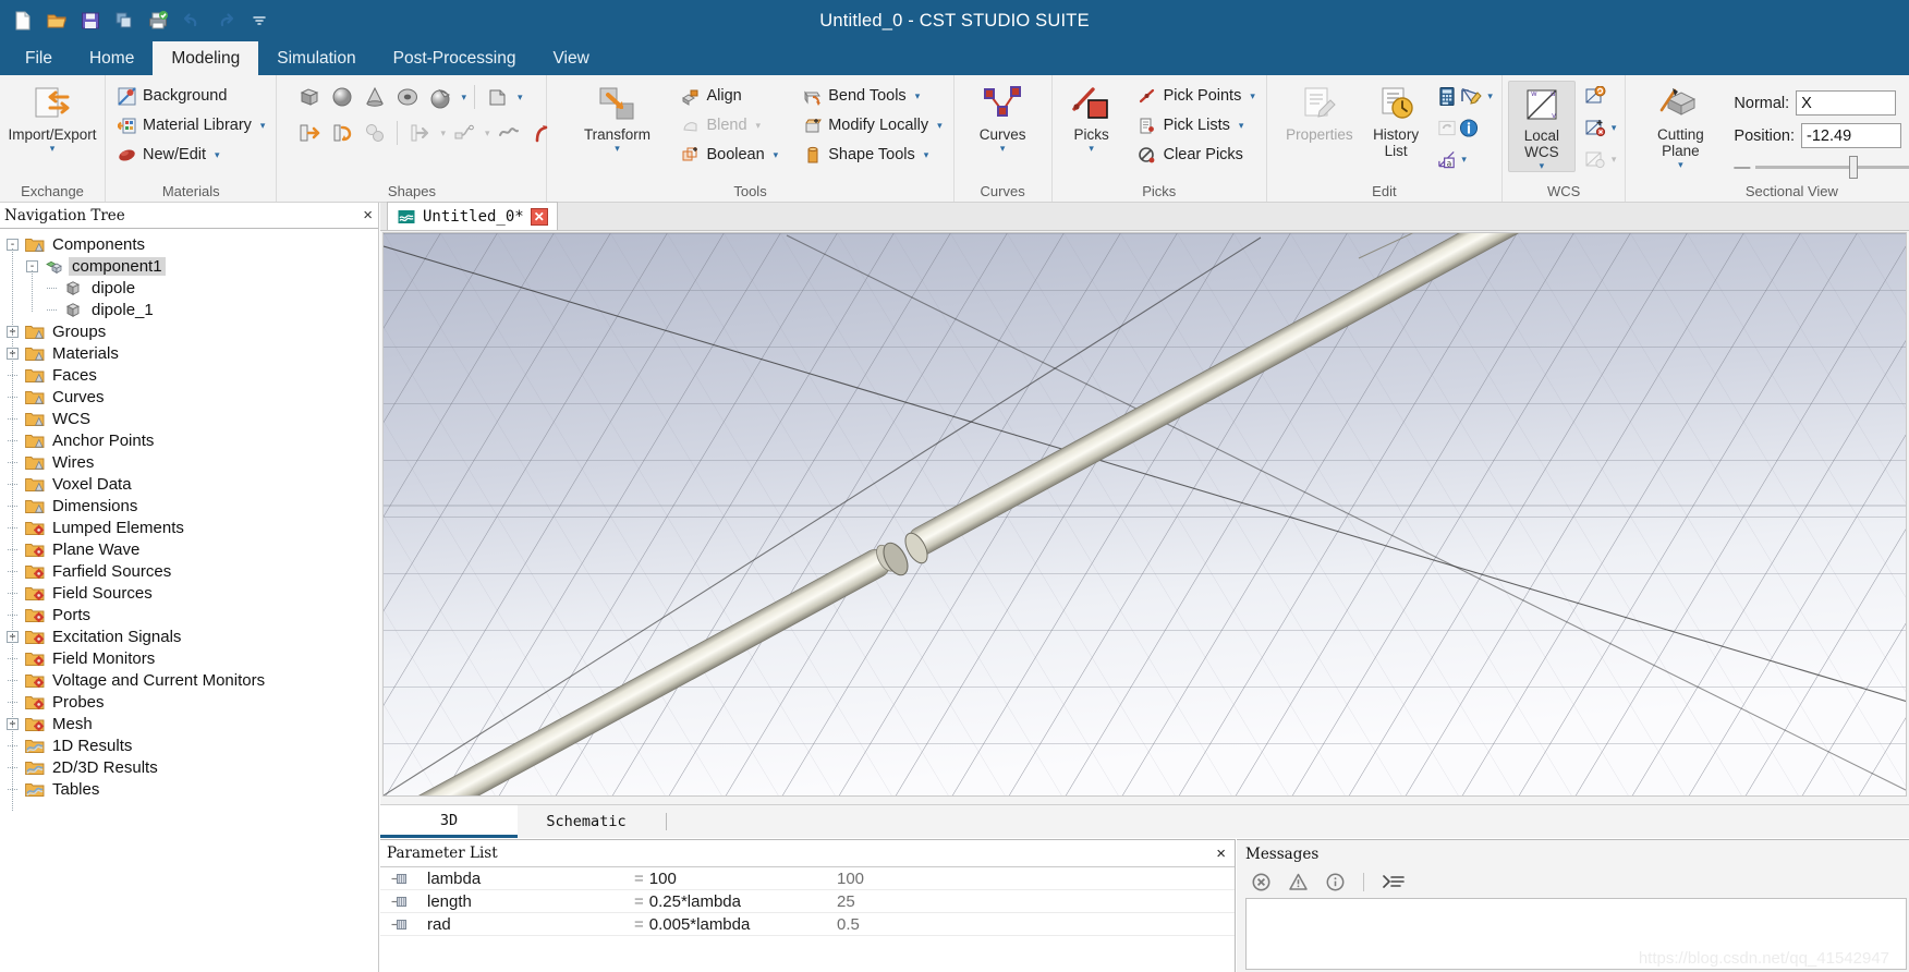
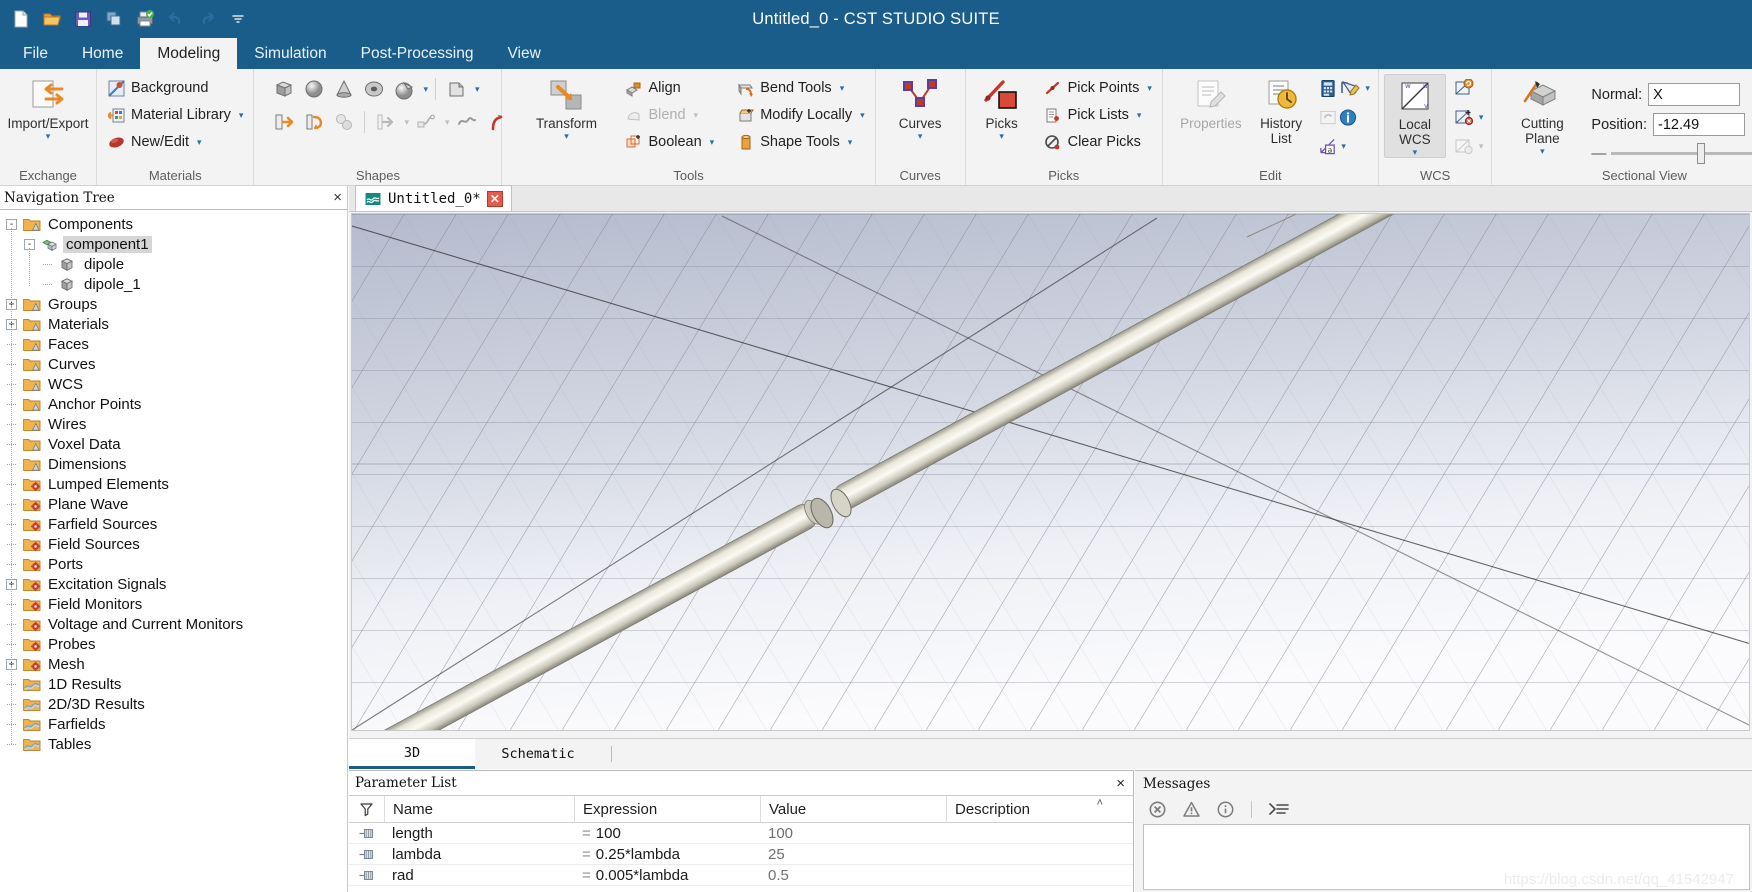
  Untitled_0 - CST STUDIO SUITE
  File
  Home
  Modeling
  Simulation
  Post-Processing
  View
  Import/Export
  ▾
  Exchange
  Background
  Material Library
  ▾
  New/Edit
  ▾
  Materials
  ▾
  ▾
  ▾
  ▾
  Shapes
  Transform
  ▾
  Align
  Blend
  ▾
  Boolean
  ▾
  Bend Tools
  ▾
  Modify Locally
  ▾
  Shape Tools
  ▾
  Tools
  Curves
  ▾
  Curves
  Picks
  ▾
  Pick Points
  ▾
  Pick Lists
  ▾
  Clear Picks
  Picks
  Properties
  History
  List
  ▾
  a
  ▾
  Edit
  w
  u
  v
  Local
  WCS
  ▾
  ▾
  ▾
  WCS
  Cutting
  Plane
  ▾
  Normal:
  X
  Position:
  -12.49
  —
  Sectional View
  Navigation Tree
  ×
  -
  Components
  -
  component1
  dipole
  dipole_1
  +
  Groups
  +
  Materials
  Faces
  Curves
  WCS
  Anchor Points
  Wires
  Voxel Data
  Dimensions
  Lumped Elements
  Plane Wave
  Farfield Sources
  Field Sources
  Ports
  +
  Excitation Signals
  Field Monitors
  Voltage and Current Monitors
  Probes
  +
  Mesh
  1D Results
  2D/3D Results
+ Farfields
  Tables
  Untitled_0*
  ✕
  3D
  Schematic
  Parameter List
  ×
+ Name
+ Expression
+ Value
+ Description
+ ˄
- lambda
+ length
  =
  100
  100
- length
+ lambda
  =
  0.25*lambda
  25
  rad
  =
  0.005*lambda
  0.5
  Messages
